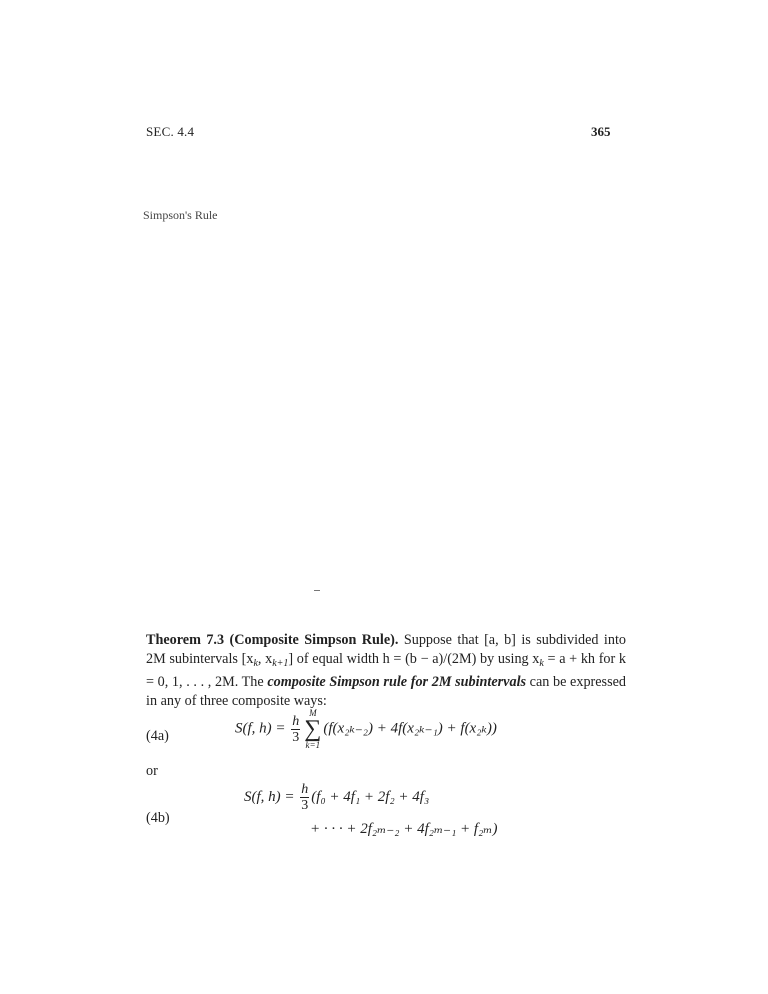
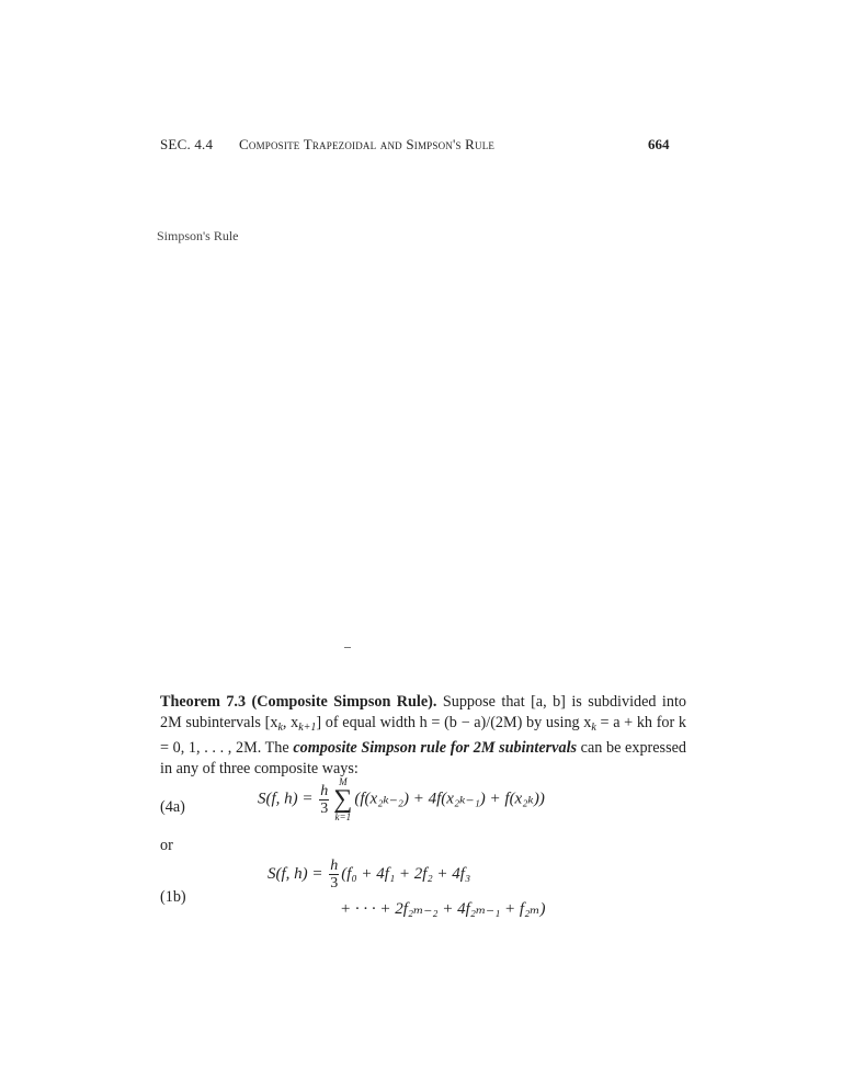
  SEC. 4.4
+ Composite Trapezoidal and Simpson's Rule
- 365
+ 664
  Simpson's Rule
  Theorem 7.3 (Composite Simpson Rule). Suppose that [a, b] is subdivided into 2M subintervals [xk, xk+1] of equal width h = (b − a)/(2M) by using xk = a + kh for k = 0, 1, . . . , 2M. The composite Simpson rule for 2M subintervals can be expressed in any of three composite ways:
  (4a)
  S(f, h) =
  h
  3
  M
  ∑
  k=1
  (f(x₂ₖ₋₂) + 4f(x₂ₖ₋₁) + f(x₂ₖ))
  or
- (4b)
+ (1b)
  S(f, h) =
  h
  3
  (f₀ + 4f₁ + 2f₂ + 4f₃
  + · · · + 2f₂ₘ₋₂ + 4f₂ₘ₋₁ + f₂ₘ)
